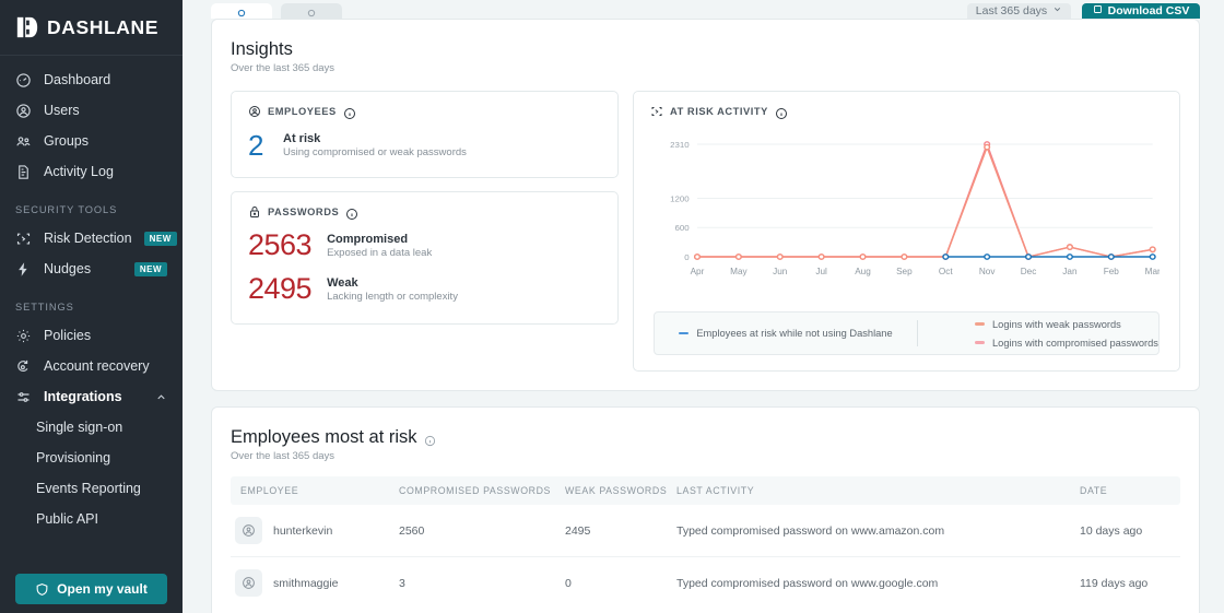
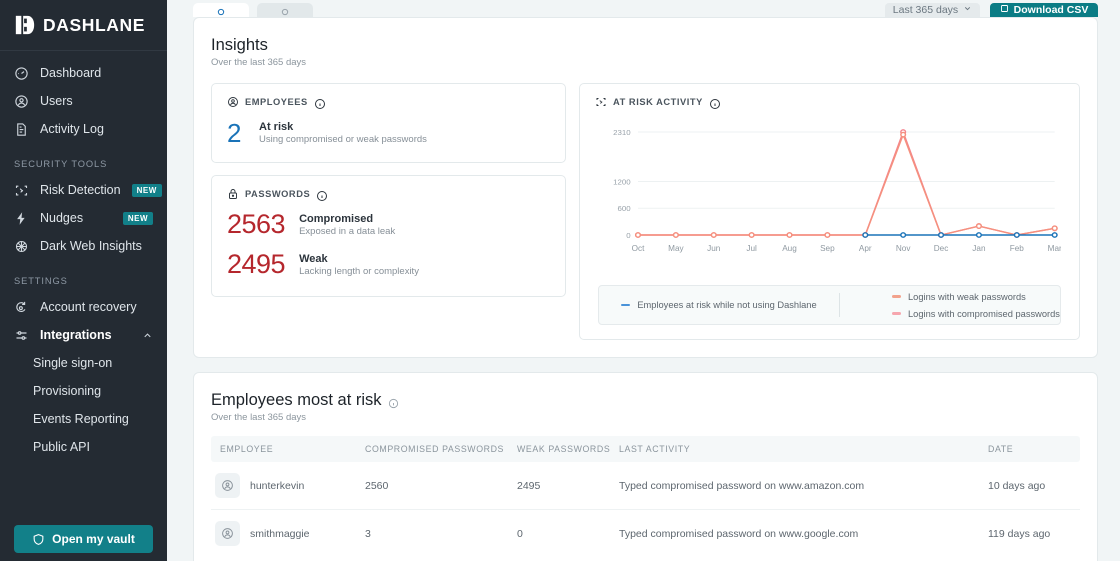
  DASHLANE
  Dashboard
  Users
- Groups
  Activity Log
  SECURITY TOOLS
  Risk Detection
  NEW
  Nudges
  NEW
+ Dark Web Insights
  SETTINGS
- Policies
  Account recovery
  Integrations
  Single sign-on
  Provisioning
  Events Reporting
  Public API
  Open my vault
  Last 365 days
  Download CSV
  Insights
  Over the last 365 days
  EMPLOYEES
  2
  At risk
  Using compromised or weak passwords
  PASSWORDS
  2563
  Compromised
  Exposed in a data leak
  2495
  Weak
  Lacking length or complexity
  AT RISK ACTIVITY
  0
  600
  1200
  2310
- Apr
+ Oct
  May
  Jun
  Jul
  Aug
  Sep
- Oct
+ Apr
  Nov
  Dec
  Jan
  Feb
  Mar
  Employees at risk while not using Dashlane
  Logins with weak passwords
  Logins with compromised passwords
  Employees most at risk
  Over the last 365 days
  EMPLOYEE	COMPROMISED PASSWORDS	WEAK PASSWORDS	LAST ACTIVITY	DATE
  hunterkevin	2560	2495	Typed compromised password on www.amazon.com	10 days ago
  smithmaggie	3	0	Typed compromised password on www.google.com	119 days ago
